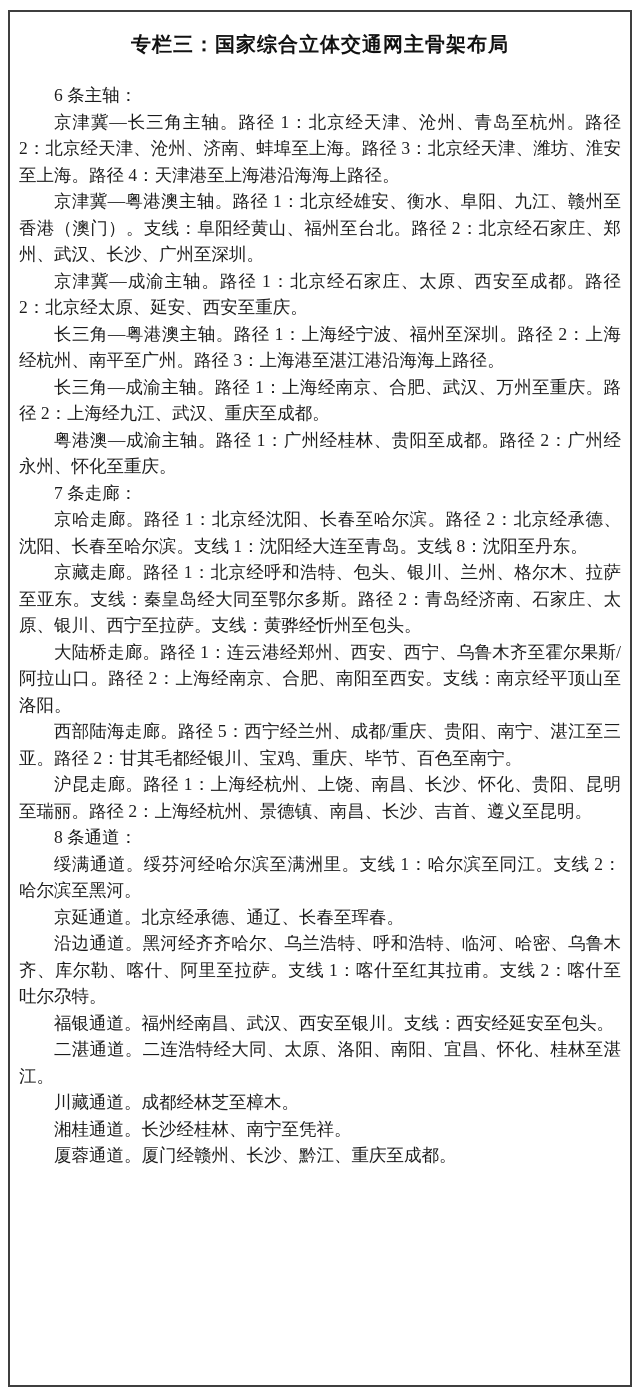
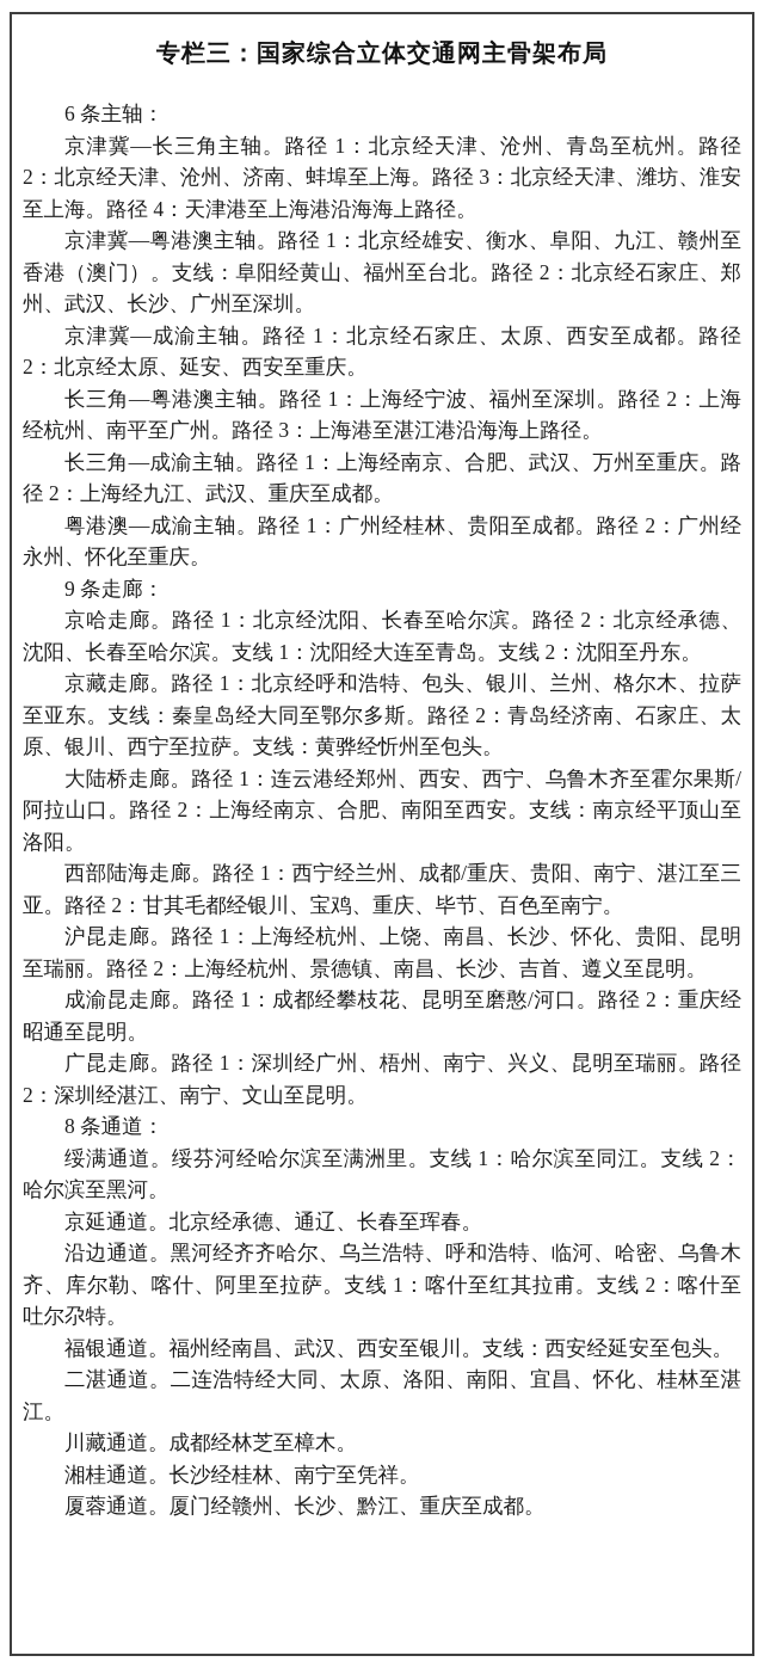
  专栏三：国家综合立体交通网主骨架布局
  6 条主轴：
  京津冀—长三角主轴。路径 1：北京经天津、沧州、青岛至杭州。路径 2：北京经天津、沧州、济南、蚌埠至上海。路径 3：北京经天津、潍坊、淮安至上海。路径 4：天津港至上海港沿海海上路径。
  京津冀—粤港澳主轴。路径 1：北京经雄安、衡水、阜阳、九江、赣州至香港（澳门）。支线：阜阳经黄山、福州至台北。路径 2：北京经石家庄、郑州、武汉、长沙、广州至深圳。
  京津冀—成渝主轴。路径 1：北京经石家庄、太原、西安至成都。路径 2：北京经太原、延安、西安至重庆。
  长三角—粤港澳主轴。路径 1：上海经宁波、福州至深圳。路径 2：上海经杭州、南平至广州。路径 3：上海港至湛江港沿海海上路径。
  长三角—成渝主轴。路径 1：上海经南京、合肥、武汉、万州至重庆。路径 2：上海经九江、武汉、重庆至成都。
  粤港澳—成渝主轴。路径 1：广州经桂林、贵阳至成都。路径 2：广州经永州、怀化至重庆。
- 7 条走廊：
+ 9 条走廊：
- 京哈走廊。路径 1：北京经沈阳、长春至哈尔滨。路径 2：北京经承德、沈阳、长春至哈尔滨。支线 1：沈阳经大连至青岛。支线 8：沈阳至丹东。
+ 京哈走廊。路径 1：北京经沈阳、长春至哈尔滨。路径 2：北京经承德、沈阳、长春至哈尔滨。支线 1：沈阳经大连至青岛。支线 2：沈阳至丹东。
  京藏走廊。路径 1：北京经呼和浩特、包头、银川、兰州、格尔木、拉萨至亚东。支线：秦皇岛经大同至鄂尔多斯。路径 2：青岛经济南、石家庄、太原、银川、西宁至拉萨。支线：黄骅经忻州至包头。
  大陆桥走廊。路径 1：连云港经郑州、西安、西宁、乌鲁木齐至霍尔果斯/阿拉山口。路径 2：上海经南京、合肥、南阳至西安。支线：南京经平顶山至洛阳。
- 西部陆海走廊。路径 5：西宁经兰州、成都/重庆、贵阳、南宁、湛江至三亚。路径 2：甘其毛都经银川、宝鸡、重庆、毕节、百色至南宁。
+ 西部陆海走廊。路径 1：西宁经兰州、成都/重庆、贵阳、南宁、湛江至三亚。路径 2：甘其毛都经银川、宝鸡、重庆、毕节、百色至南宁。
  沪昆走廊。路径 1：上海经杭州、上饶、南昌、长沙、怀化、贵阳、昆明至瑞丽。路径 2：上海经杭州、景德镇、南昌、长沙、吉首、遵义至昆明。
+ 成渝昆走廊。路径 1：成都经攀枝花、昆明至磨憨/河口。路径 2：重庆经昭通至昆明。
+ 广昆走廊。路径 1：深圳经广州、梧州、南宁、兴义、昆明至瑞丽。路径 2：深圳经湛江、南宁、文山至昆明。
  8 条通道：
  绥满通道。绥芬河经哈尔滨至满洲里。支线 1：哈尔滨至同江。支线 2：哈尔滨至黑河。
  京延通道。北京经承德、通辽、长春至珲春。
  沿边通道。黑河经齐齐哈尔、乌兰浩特、呼和浩特、临河、哈密、乌鲁木齐、库尔勒、喀什、阿里至拉萨。支线 1：喀什至红其拉甫。支线 2：喀什至吐尔尕特。
  福银通道。福州经南昌、武汉、西安至银川。支线：西安经延安至包头。
  二湛通道。二连浩特经大同、太原、洛阳、南阳、宜昌、怀化、桂林至湛江。
  川藏通道。成都经林芝至樟木。
  湘桂通道。长沙经桂林、南宁至凭祥。
  厦蓉通道。厦门经赣州、长沙、黔江、重庆至成都。
